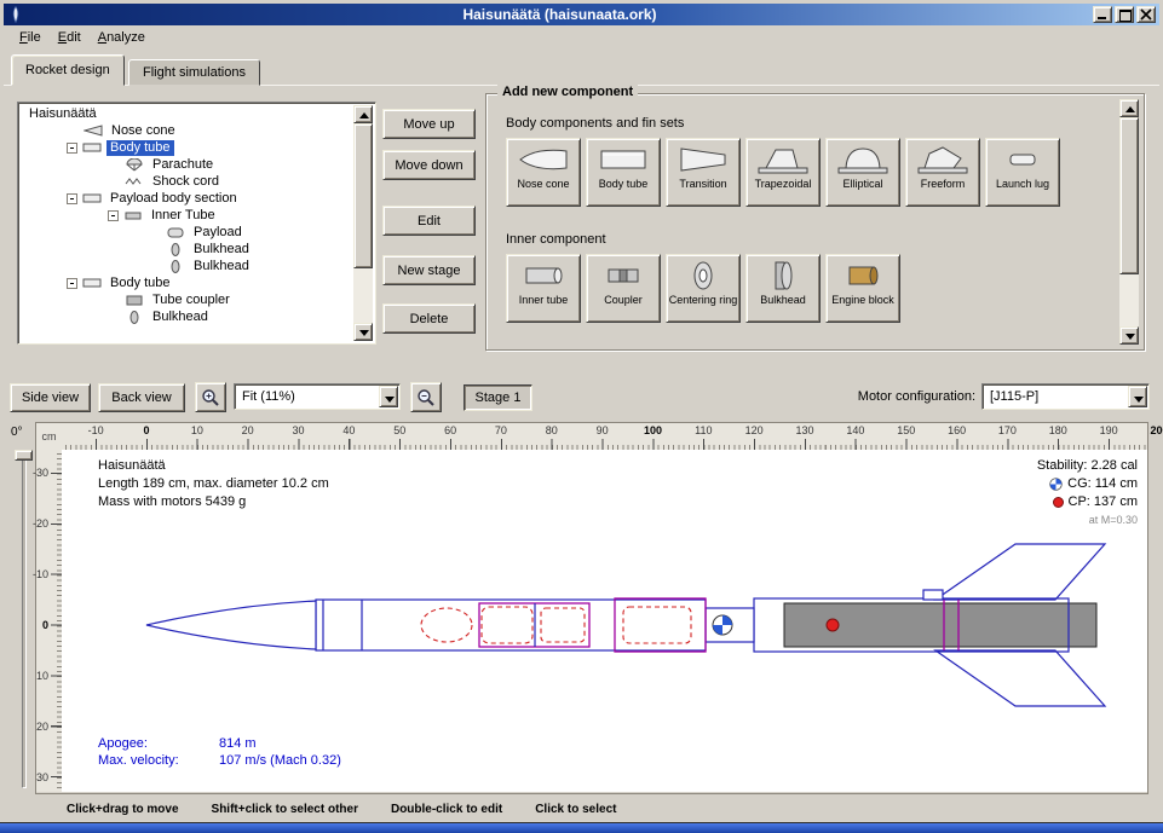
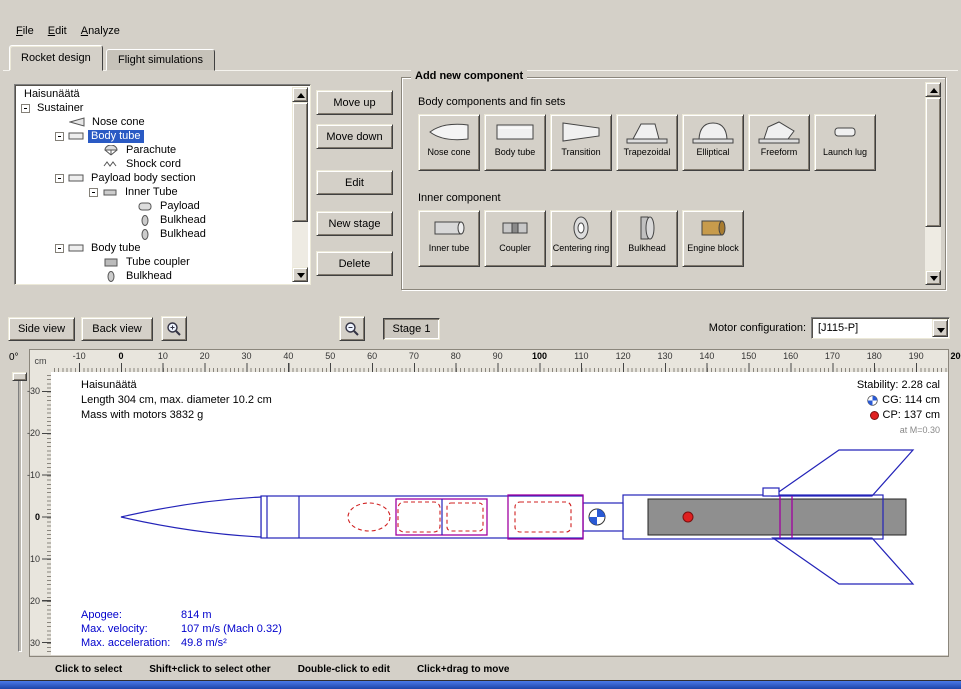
- Haisunäätä (haisunaata.ork)
  File
  Edit
  Analyze
  Rocket design
  Flight simulations
  Haisunäätä
+ Sustainer
  Nose cone
  Body tube
  Parachute
  Shock cord
  Payload body section
  Inner Tube
  Payload
  Bulkhead
  Bulkhead
  Body tube
  Tube coupler
  Bulkhead
  Move up
  Move down
  Edit
  New stage
  Delete
  Add new component
  Body components and fin sets
  Nose cone
  Body tube
  Transition
  Trapezoidal
  Elliptical
  Freeform
  Launch lug
  Inner component
  Inner tube
  Coupler
  Centering ring
  Bulkhead
  Engine block
  Side view
  Back view
- Fit (11%)
  Stage 1
  Motor configuration:
  [J115-P]
  0°
  cm
  -10
  0
  10
  20
  30
  40
  50
  60
  70
  80
  90
  100
  110
  120
  130
  140
  150
  160
  170
  180
  190
  -30
  -20
  -10
  0
  10
  20
  30
  Haisunäätä
- Length 189 cm, max. diameter 10.2 cm
+ Length 304 cm, max. diameter 10.2 cm
- Mass with motors 5439 g
+ Mass with motors 3832 g
  Stability: 2.28 cal
  CG: 114 cm
  CP: 137 cm
  at M=0.30
  Apogee: 814 m
  Max. velocity: 107 m/s (Mach 0.32)
+ Max. acceleration: 49.8 m/s²
- Click+drag to move
+ Click to select
  Shift+click to select other
  Double-click to edit
- Click to select
+ Click+drag to move
